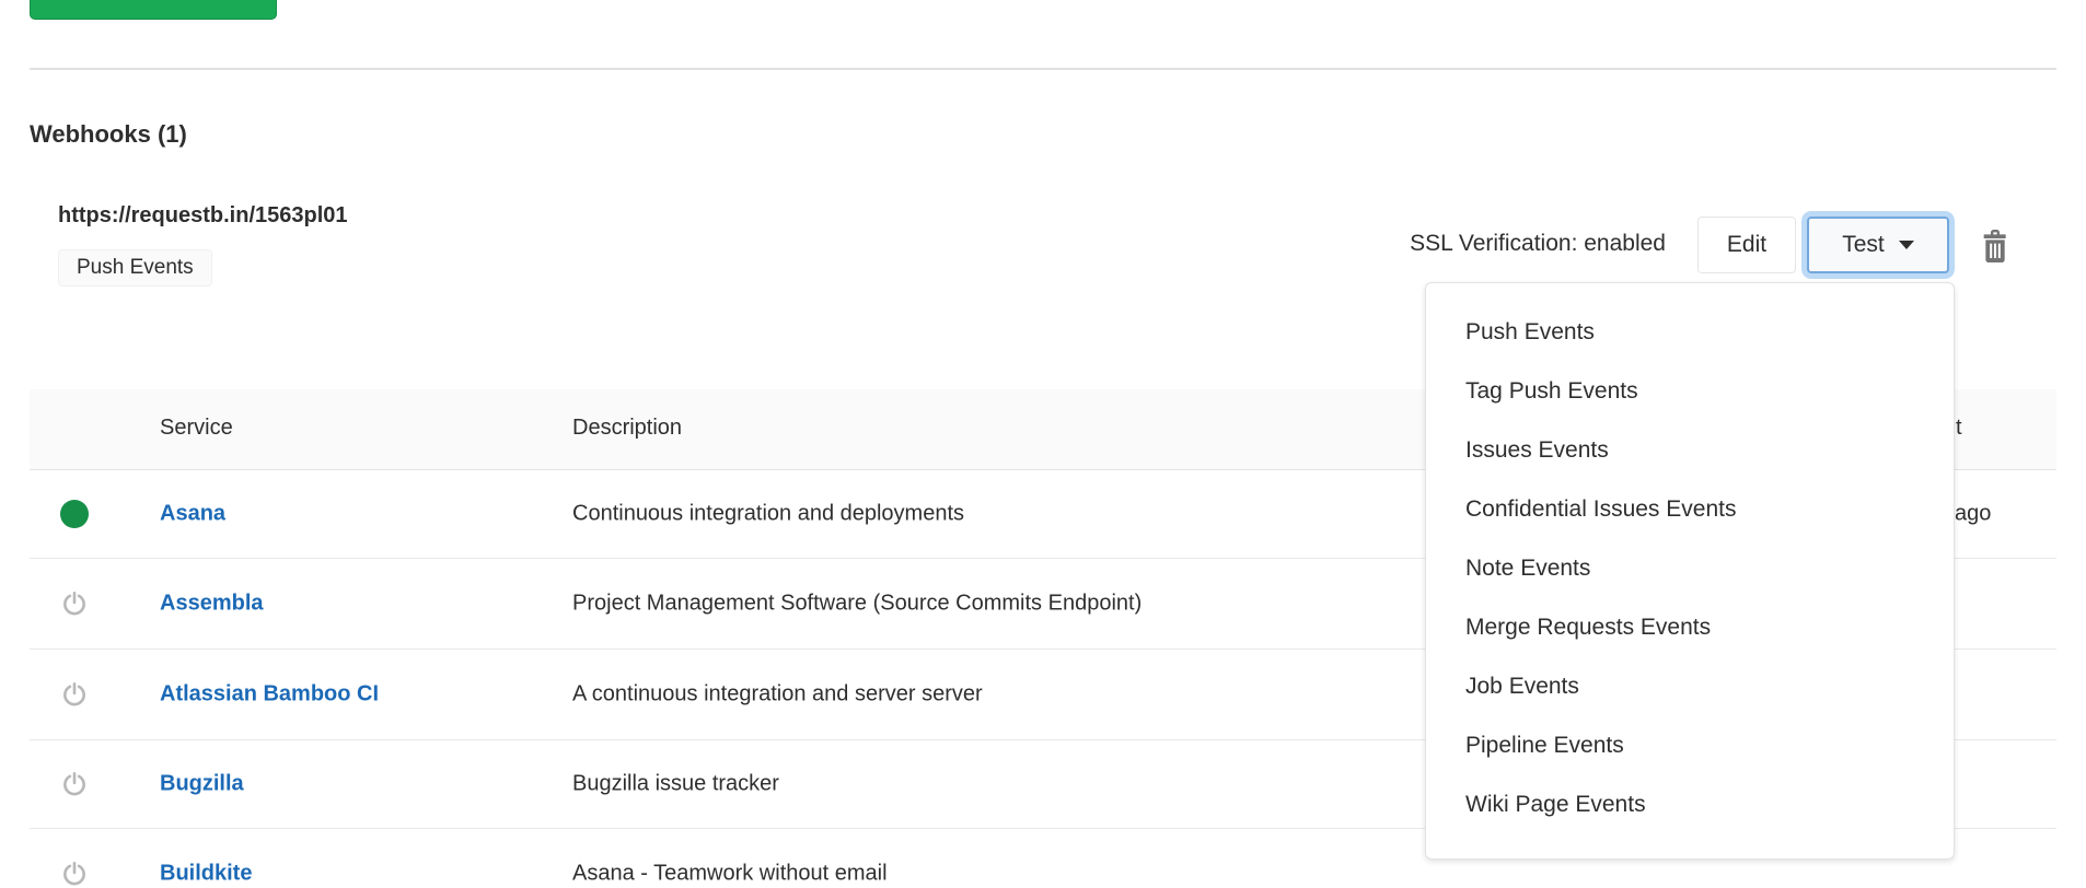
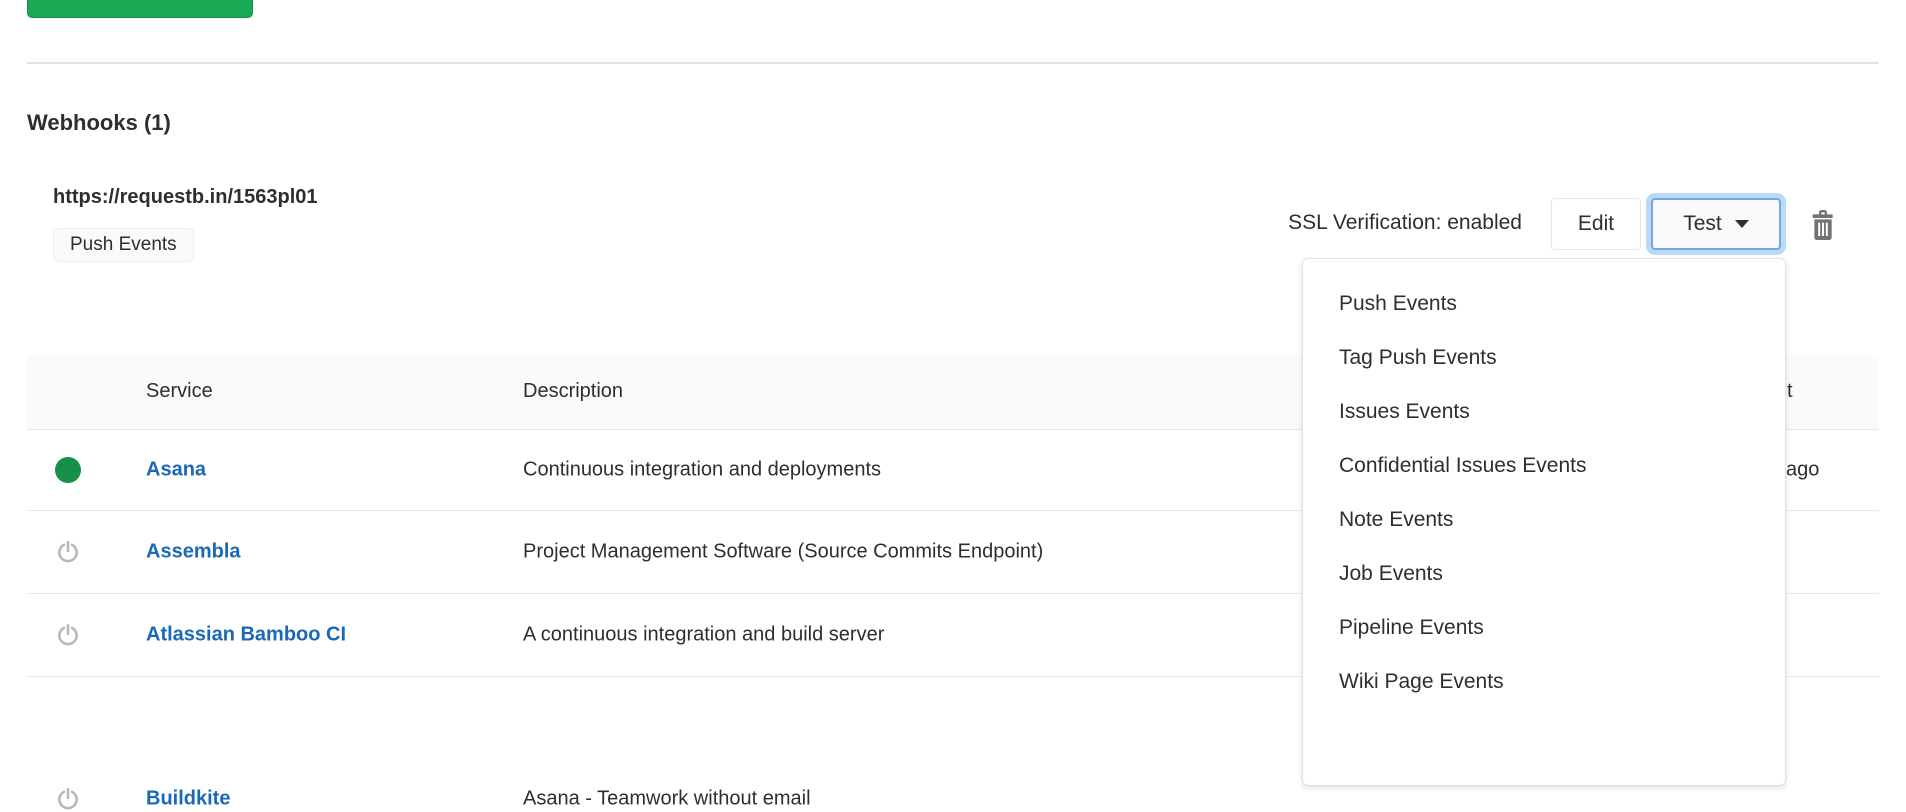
  Webhooks (1)
  https://requestb.in/1563pl01
  Push Events
  SSL Verification: enabled
  Edit
  Test
  Service
  Description
  t
  Asana
  Continuous integration and deployments
  ago
  Assembla
  Project Management Software (Source Commits Endpoint)
  Atlassian Bamboo CI
- A continuous integration and server server
+ A continuous integration and build server
- Bugzilla
- Bugzilla issue tracker
  Buildkite
  Asana - Teamwork without email
  Push Events
  Tag Push Events
  Issues Events
  Confidential Issues Events
  Note Events
- Merge Requests Events
  Job Events
  Pipeline Events
  Wiki Page Events
